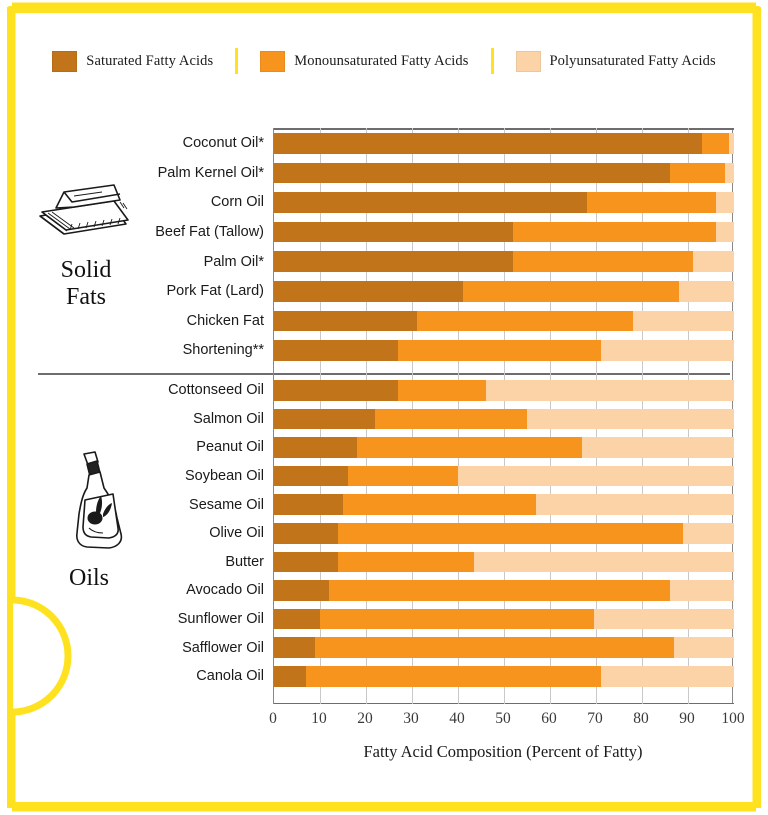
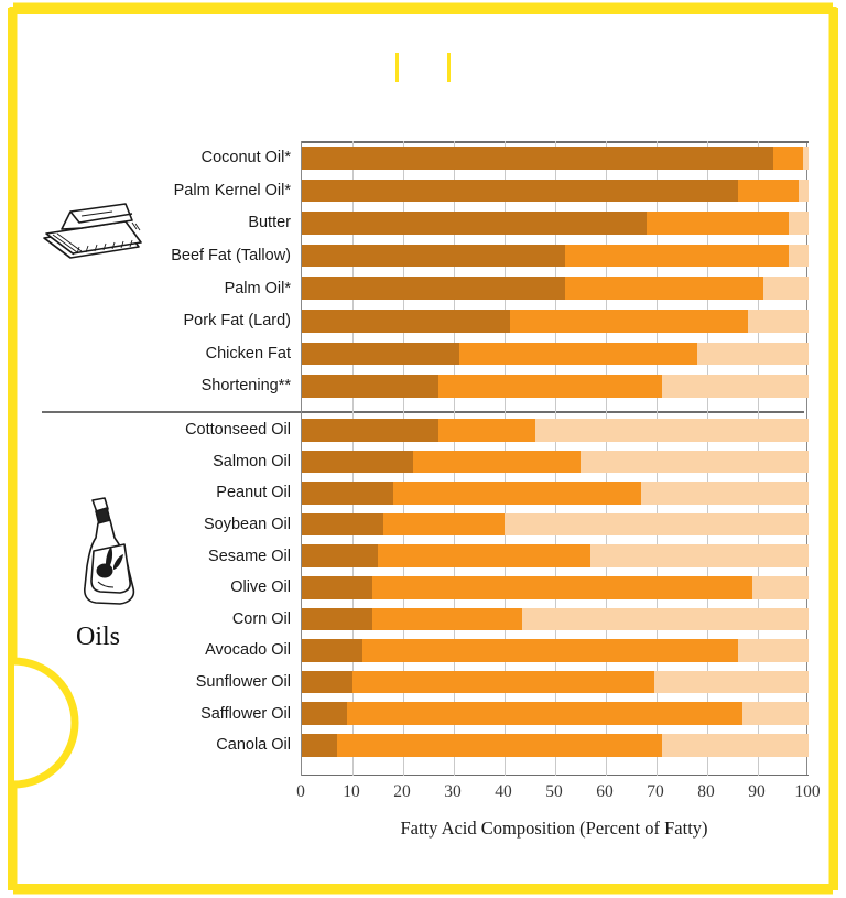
- Saturated Fatty Acids
- Monounsaturated Fatty Acids
- Polyunsaturated Fatty Acids
- Solid
- Fats
  Oils
  Coconut Oil*
  Palm Kernel Oil*
- Corn Oil
+ Butter
  Beef Fat (Tallow)
  Palm Oil*
  Pork Fat (Lard)
  Chicken Fat
  Shortening**
  Cottonseed Oil
  Salmon Oil
  Peanut Oil
  Soybean Oil
  Sesame Oil
  Olive Oil
- Butter
+ Corn Oil
  Avocado Oil
  Sunflower Oil
  Safflower Oil
  Canola Oil
  0
  10
  20
  30
  40
  50
  60
  70
  80
  90
  100
  Fatty Acid Composition (Percent of Fatty)
